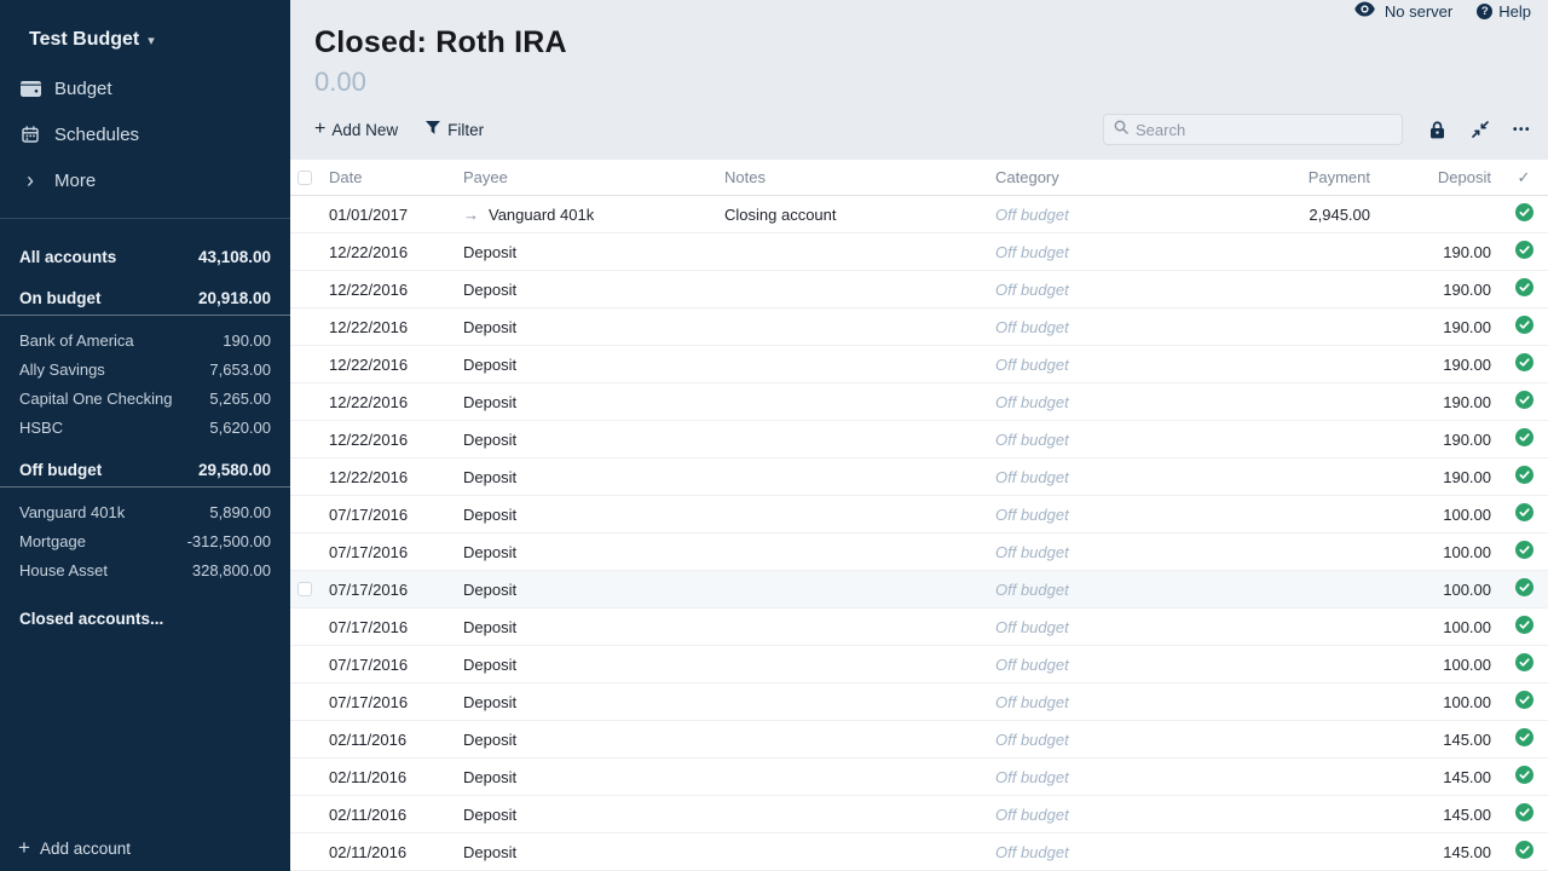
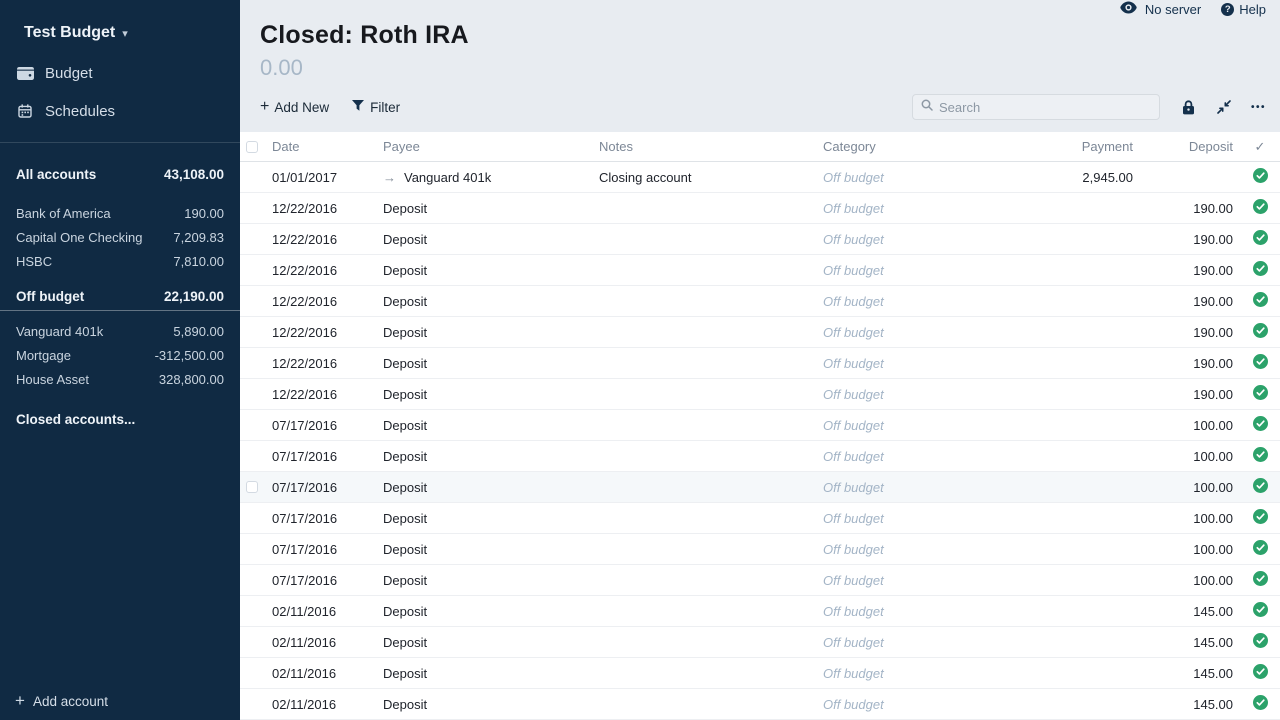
  Test Budget
  ▾
  Budget
  Schedules
- ›
- More
  All accounts
  43,108.00
- On budget
- 20,918.00
  Bank of America
  190.00
- Ally Savings
- 7,653.00
  Capital One Checking
- 5,265.00
+ 7,209.83
  HSBC
- 5,620.00
+ 7,810.00
  Off budget
- 29,580.00
+ 22,190.00
  Vanguard 401k
  5,890.00
  Mortgage
  -312,500.00
  House Asset
  328,800.00
  Closed accounts...
  +
  Add account
  No server
  ?
  Help
  Closed: Roth IRA
  0.00
  +
  Add New
  Filter
  Search
  •••
  Date
  Payee
  Notes
  Category
  Payment
  Deposit
  ✓
  01/01/2017
  →
  Vanguard 401k
  Closing account
  Off budget
  2,945.00
  12/22/2016
  Deposit
  Off budget
  190.00
  12/22/2016
  Deposit
  Off budget
  190.00
  12/22/2016
  Deposit
  Off budget
  190.00
  12/22/2016
  Deposit
  Off budget
  190.00
  12/22/2016
  Deposit
  Off budget
  190.00
  12/22/2016
  Deposit
  Off budget
  190.00
  12/22/2016
  Deposit
  Off budget
  190.00
  07/17/2016
  Deposit
  Off budget
  100.00
  07/17/2016
  Deposit
  Off budget
  100.00
  07/17/2016
  Deposit
  Off budget
  100.00
  07/17/2016
  Deposit
  Off budget
  100.00
  07/17/2016
  Deposit
  Off budget
  100.00
  07/17/2016
  Deposit
  Off budget
  100.00
  02/11/2016
  Deposit
  Off budget
  145.00
  02/11/2016
  Deposit
  Off budget
  145.00
  02/11/2016
  Deposit
  Off budget
  145.00
  02/11/2016
  Deposit
  Off budget
  145.00
